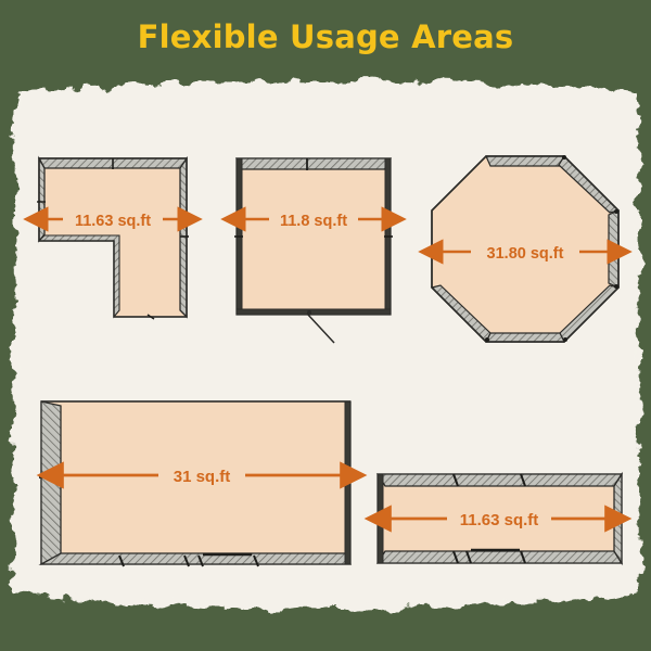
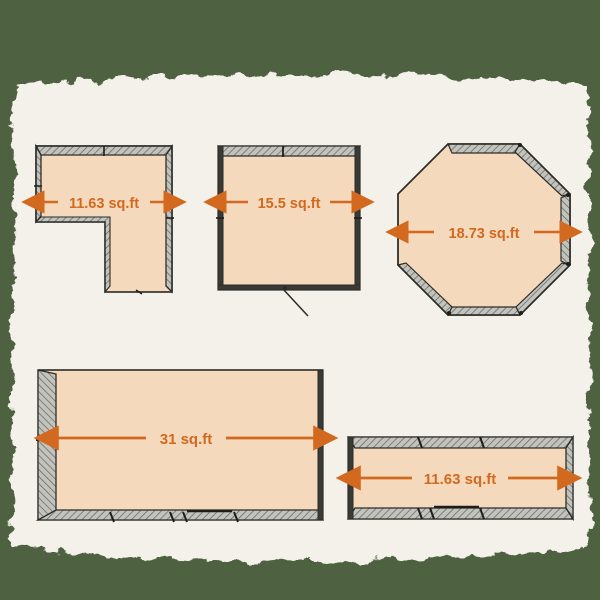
- Flexible Usage Areas
  11.63 sq.ft
- 11.8 sq.ft
+ 15.5 sq.ft
- 31.80 sq.ft
+ 18.73 sq.ft
  31 sq.ft
  11.63 sq.ft
